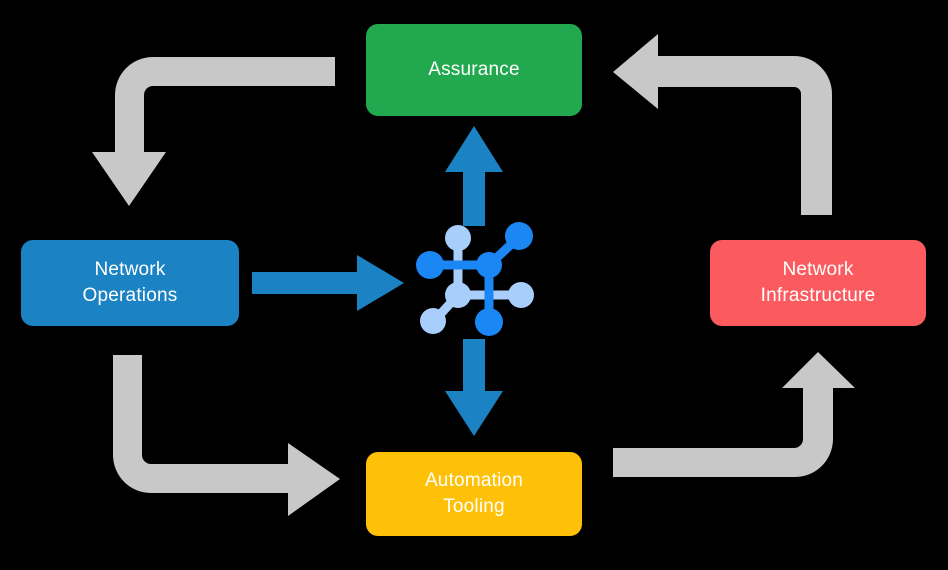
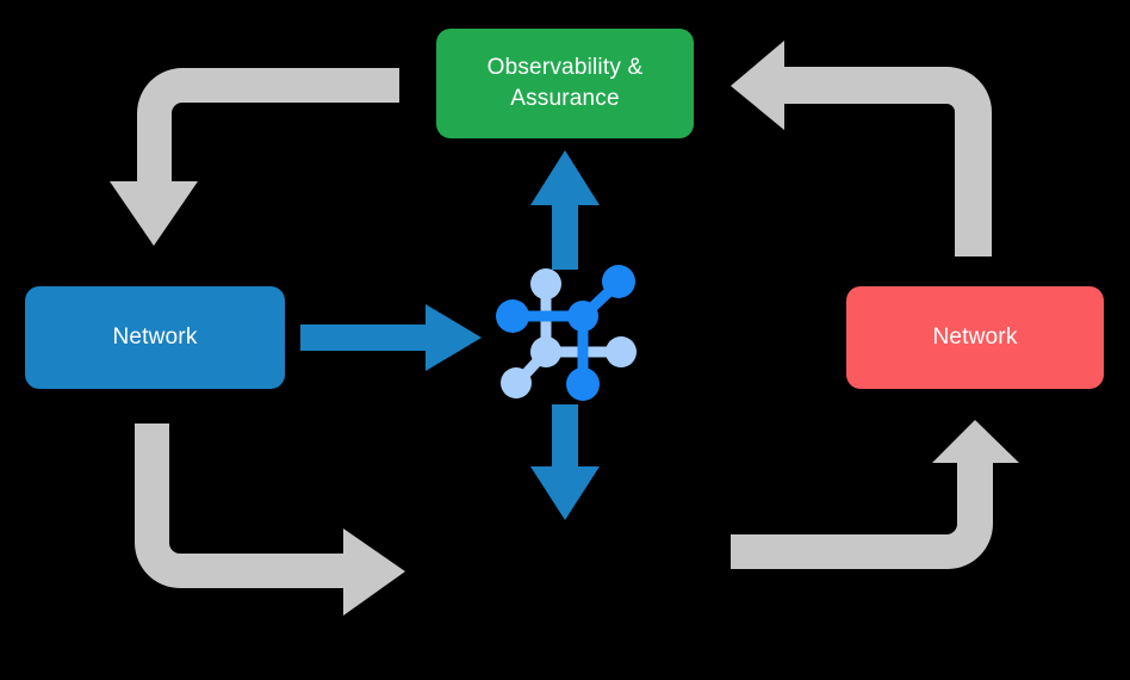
+ Observability &
  Assurance
  Network
- Operations
  Network
- Infrastructure
- Automation
- Tooling
